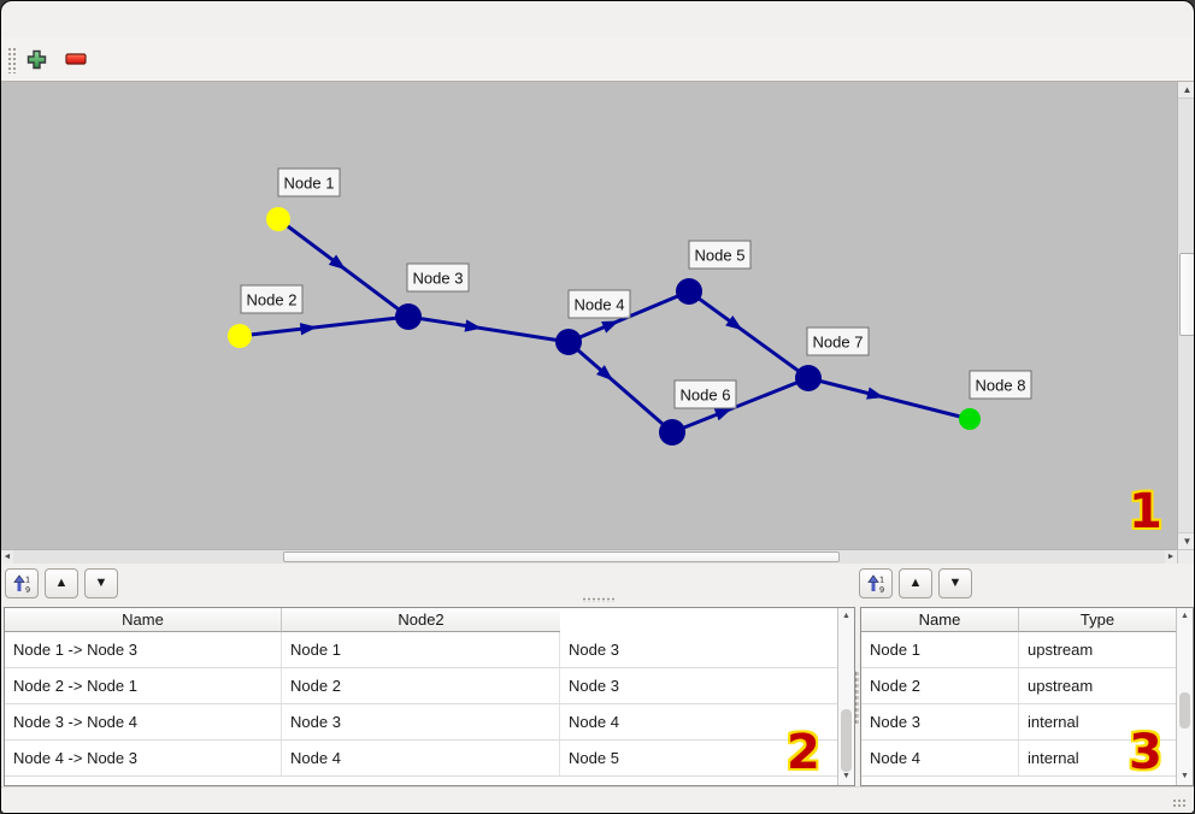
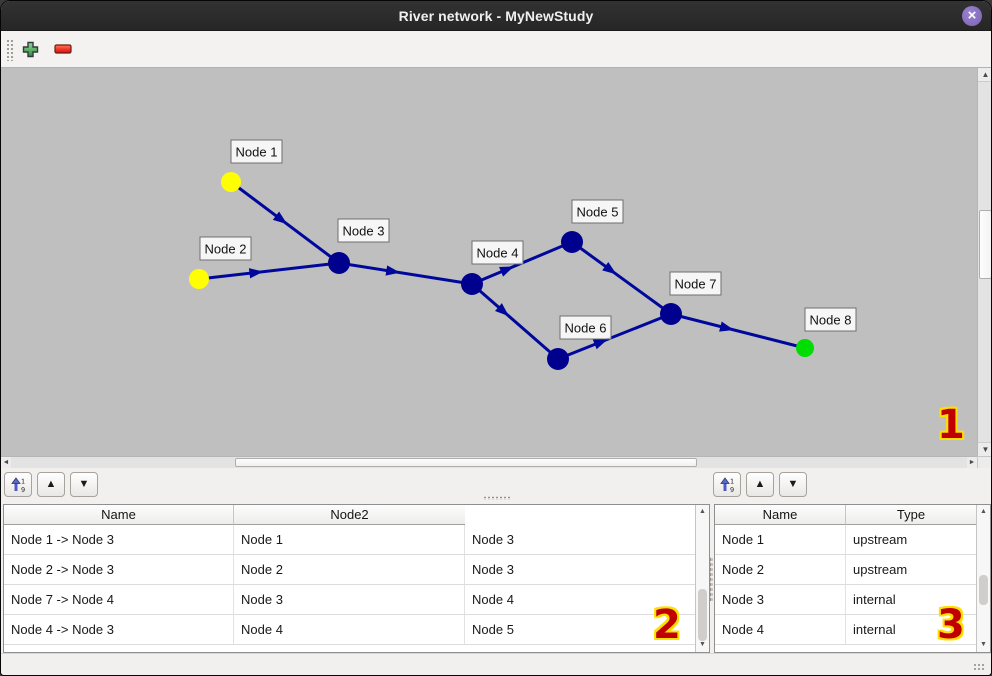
+ River network - MyNewStudy
+ ×
  Node 1
  Node 2
  Node 3
  Node 4
  Node 5
  Node 6
  Node 7
  Node 8
  ▲
  ▼
  1
  9
  ▲
  ▼
  1
  9
  ▲
  ▼
  Name
  Node2
  Node 1 -> Node 3
  Node 1
  Node 3
- Node 2 -> Node 1
+ Node 2 -> Node 3
  Node 2
  Node 3
- Node 3 -> Node 4
+ Node 7 -> Node 4
  Node 3
  Node 4
  Node 4 -> Node 3
  Node 4
  Node 5
  Name
  Type
  Node 1
  upstream
  Node 2
  upstream
  Node 3
  internal
  Node 4
  internal
  1
  2
  3
